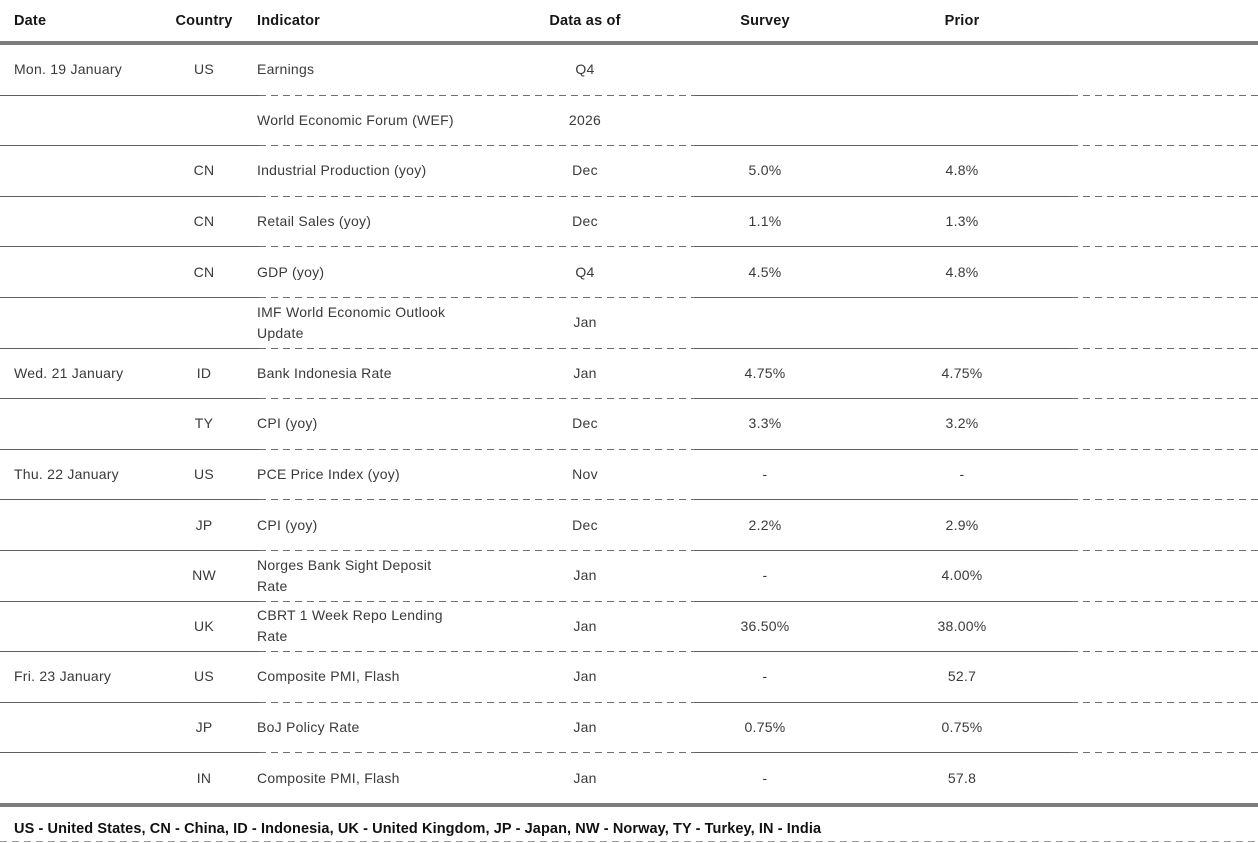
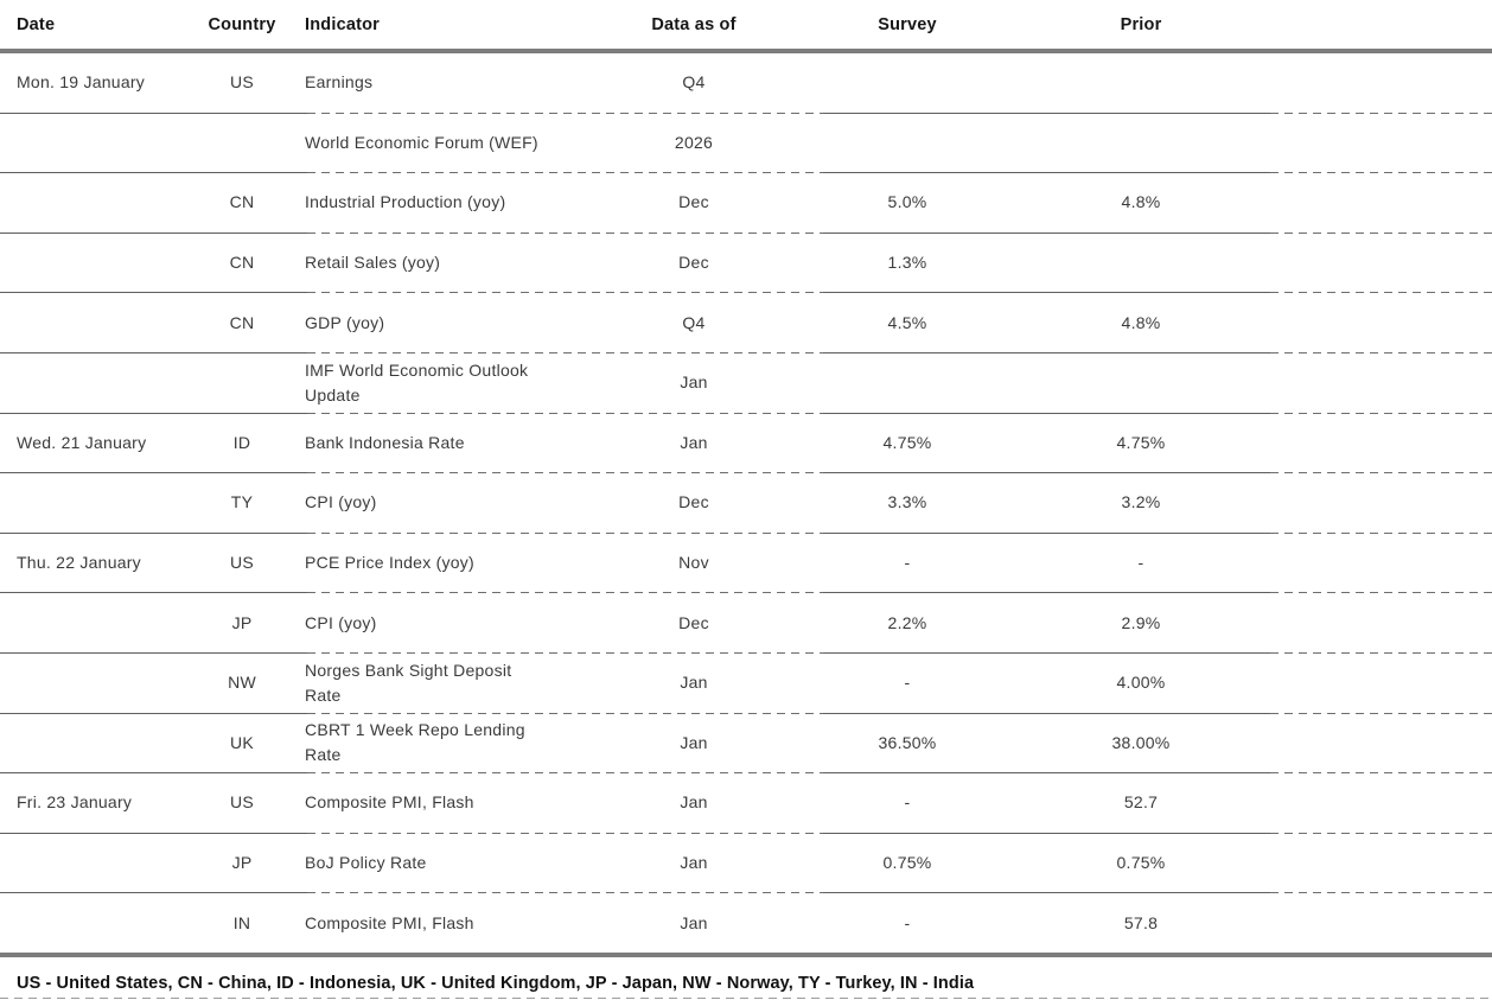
  Date
  Country
  Indicator
  Data as of
  Survey
  Prior
  Mon. 19 January
  US
  Earnings
  Q4
  World Economic Forum (WEF)
  2026
  CN
  Industrial Production (yoy)
  Dec
  5.0%
  4.8%
  CN
  Retail Sales (yoy)
  Dec
- 1.1%
  1.3%
  CN
  GDP (yoy)
  Q4
  4.5%
  4.8%
  IMF World Economic Outlook
  Update
  Jan
  Wed. 21 January
  ID
  Bank Indonesia Rate
  Jan
  4.75%
  4.75%
  TY
  CPI (yoy)
  Dec
  3.3%
  3.2%
  Thu. 22 January
  US
  PCE Price Index (yoy)
  Nov
  -
  -
  JP
  CPI (yoy)
  Dec
  2.2%
  2.9%
  NW
  Norges Bank Sight Deposit
  Rate
  Jan
  -
  4.00%
  UK
  CBRT 1 Week Repo Lending
  Rate
  Jan
  36.50%
  38.00%
  Fri. 23 January
  US
  Composite PMI, Flash
  Jan
  -
  52.7
  JP
  BoJ Policy Rate
  Jan
  0.75%
  0.75%
  IN
  Composite PMI, Flash
  Jan
  -
  57.8
  US - United States, CN - China, ID - Indonesia, UK - United Kingdom, JP - Japan, NW - Norway, TY - Turkey, IN - India
